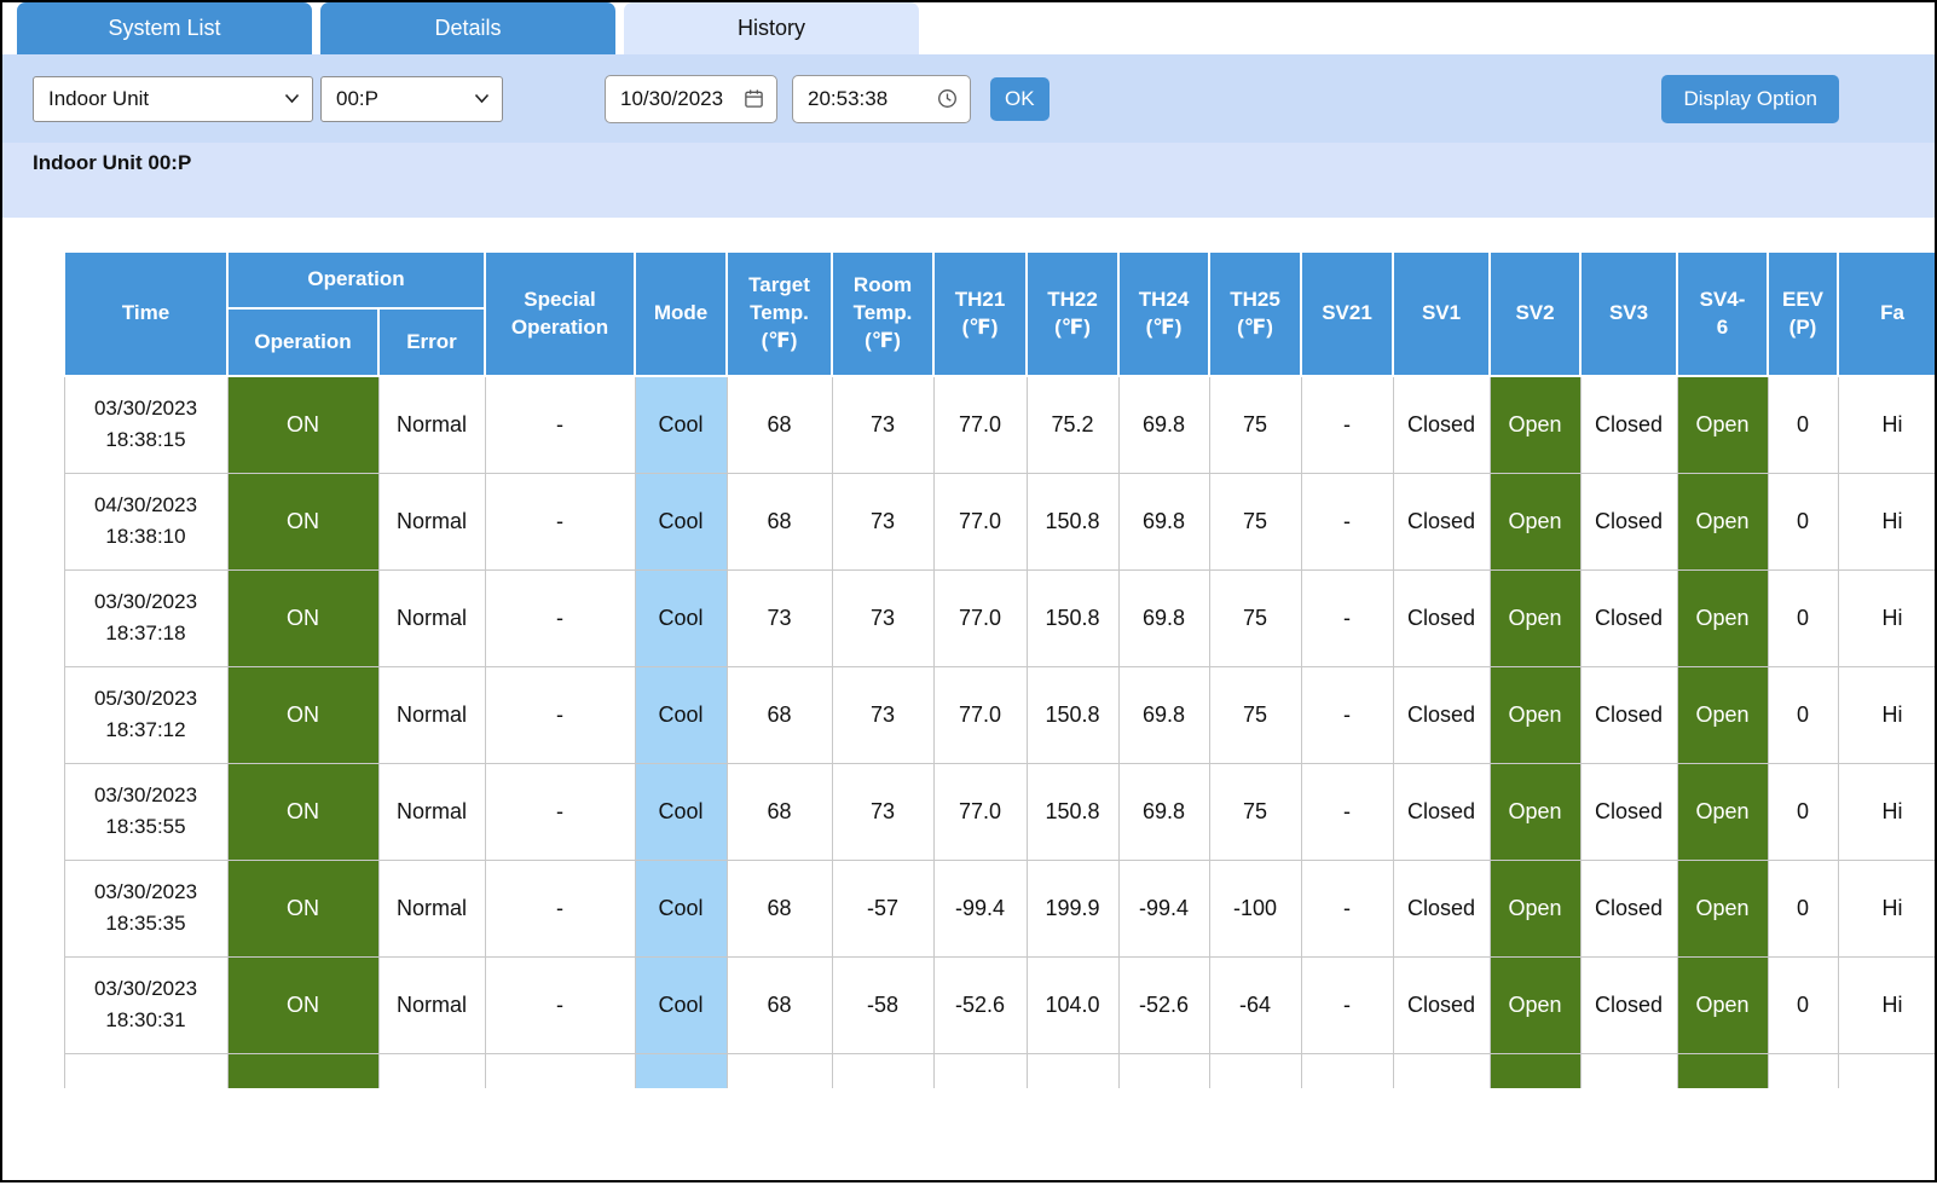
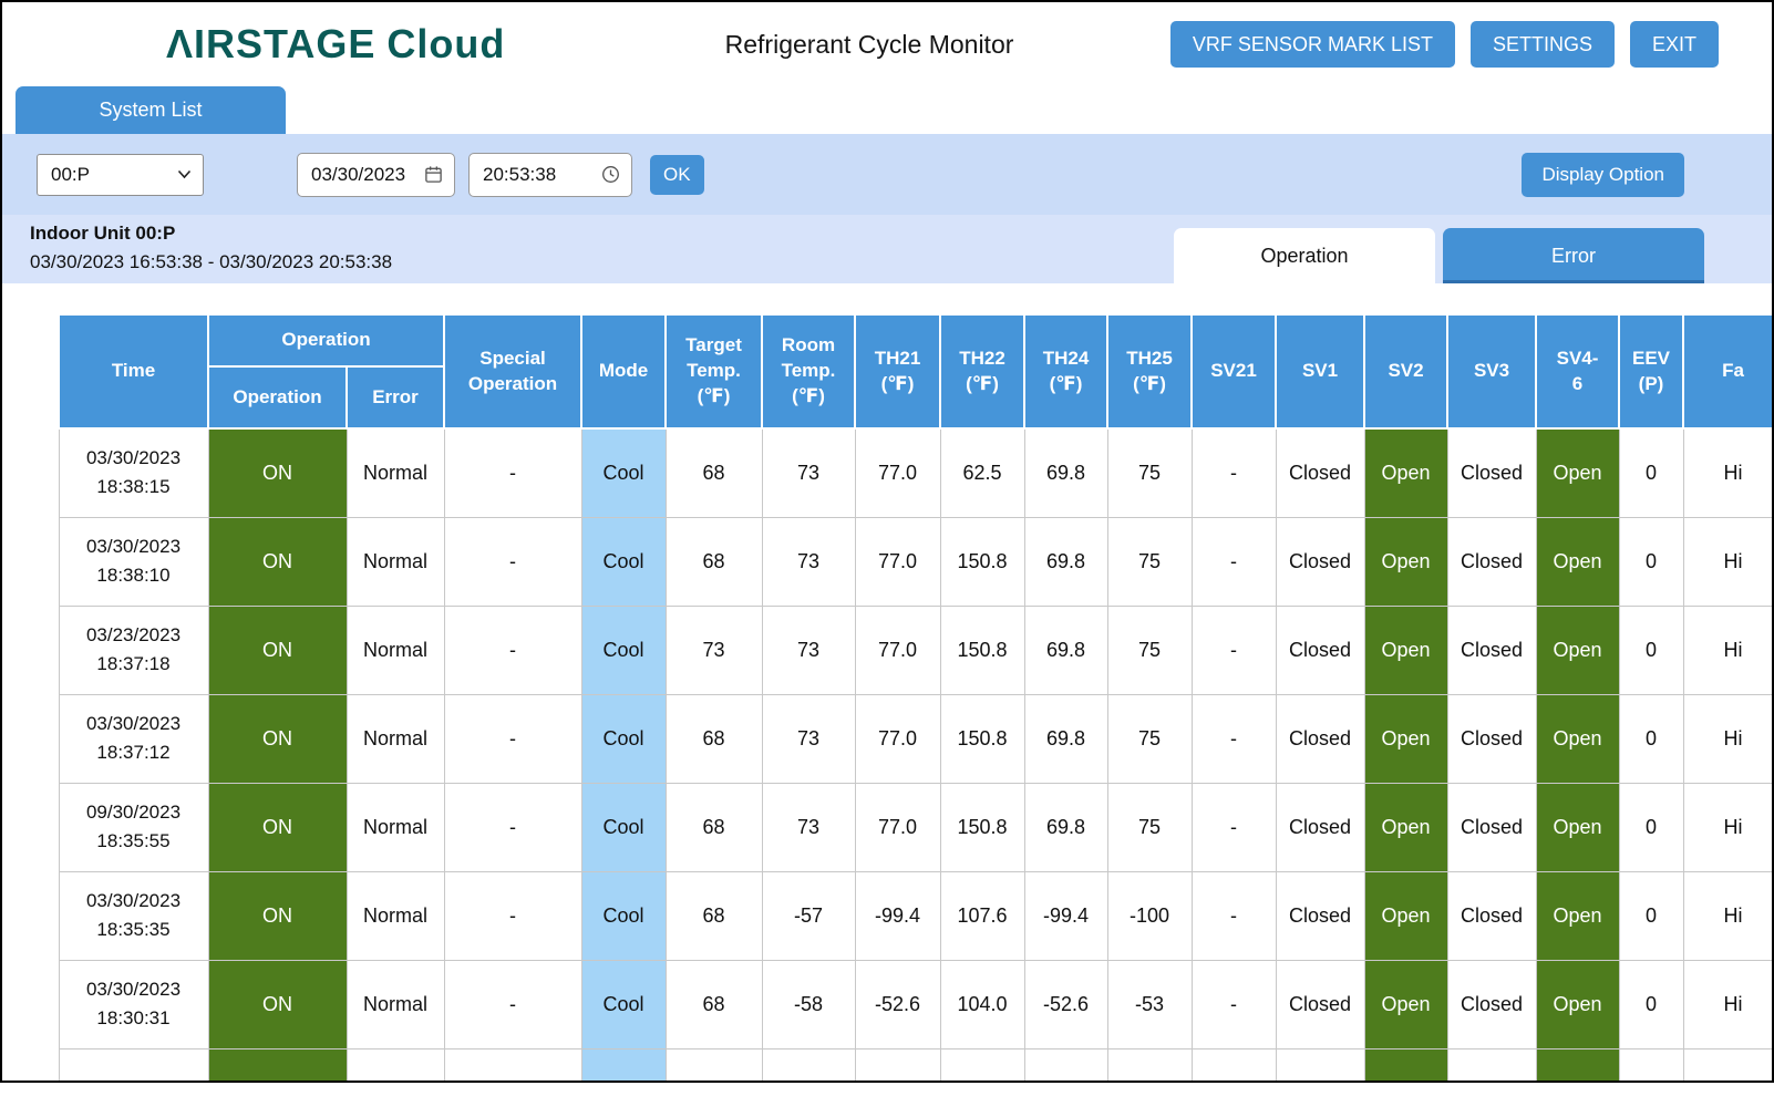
+ ΛIRSTAGE Cloud
+ Refrigerant Cycle Monitor
+ VRF SENSOR MARK LIST
+ SETTINGS
+ EXIT
  System List
- Details
- History
- Indoor Unit
  00:P
- 10/30/2023
+ 03/30/2023
  20:53:38
  OK
  Display Option
  Indoor Unit 00:P
+ 03/30/2023 16:53:38 - 03/30/2023 20:53:38
+ Operation
+ Error
  Time	Operation	Special Operation	Mode	Target Temp. (℉)	Room Temp. (℉)	TH21 (℉)	TH22 (℉)	TH24 (℉)	TH25 (℉)	SV21	SV1	SV2	SV3	SV4-6	EEV (P)	Fa
  Operation	Error
- 03/30/2023 18:38:15	ON	Normal	-	Cool	68	73	77.0	75.2	69.8	75	-	Closed	Open	Closed	Open	0	Hi
+ 03/30/2023 18:38:15	ON	Normal	-	Cool	68	73	77.0	62.5	69.8	75	-	Closed	Open	Closed	Open	0	Hi
- 04/30/2023 18:38:10	ON	Normal	-	Cool	68	73	77.0	150.8	69.8	75	-	Closed	Open	Closed	Open	0	Hi
+ 03/30/2023 18:38:10	ON	Normal	-	Cool	68	73	77.0	150.8	69.8	75	-	Closed	Open	Closed	Open	0	Hi
- 03/30/2023 18:37:18	ON	Normal	-	Cool	73	73	77.0	150.8	69.8	75	-	Closed	Open	Closed	Open	0	Hi
+ 03/23/2023 18:37:18	ON	Normal	-	Cool	73	73	77.0	150.8	69.8	75	-	Closed	Open	Closed	Open	0	Hi
- 05/30/2023 18:37:12	ON	Normal	-	Cool	68	73	77.0	150.8	69.8	75	-	Closed	Open	Closed	Open	0	Hi
+ 03/30/2023 18:37:12	ON	Normal	-	Cool	68	73	77.0	150.8	69.8	75	-	Closed	Open	Closed	Open	0	Hi
- 03/30/2023 18:35:55	ON	Normal	-	Cool	68	73	77.0	150.8	69.8	75	-	Closed	Open	Closed	Open	0	Hi
+ 09/30/2023 18:35:55	ON	Normal	-	Cool	68	73	77.0	150.8	69.8	75	-	Closed	Open	Closed	Open	0	Hi
- 03/30/2023 18:35:35	ON	Normal	-	Cool	68	-57	-99.4	199.9	-99.4	-100	-	Closed	Open	Closed	Open	0	Hi
+ 03/30/2023 18:35:35	ON	Normal	-	Cool	68	-57	-99.4	107.6	-99.4	-100	-	Closed	Open	Closed	Open	0	Hi
- 03/30/2023 18:30:31	ON	Normal	-	Cool	68	-58	-52.6	104.0	-52.6	-64	-	Closed	Open	Closed	Open	0	Hi
+ 03/30/2023 18:30:31	ON	Normal	-	Cool	68	-58	-52.6	104.0	-52.6	-53	-	Closed	Open	Closed	Open	0	Hi
